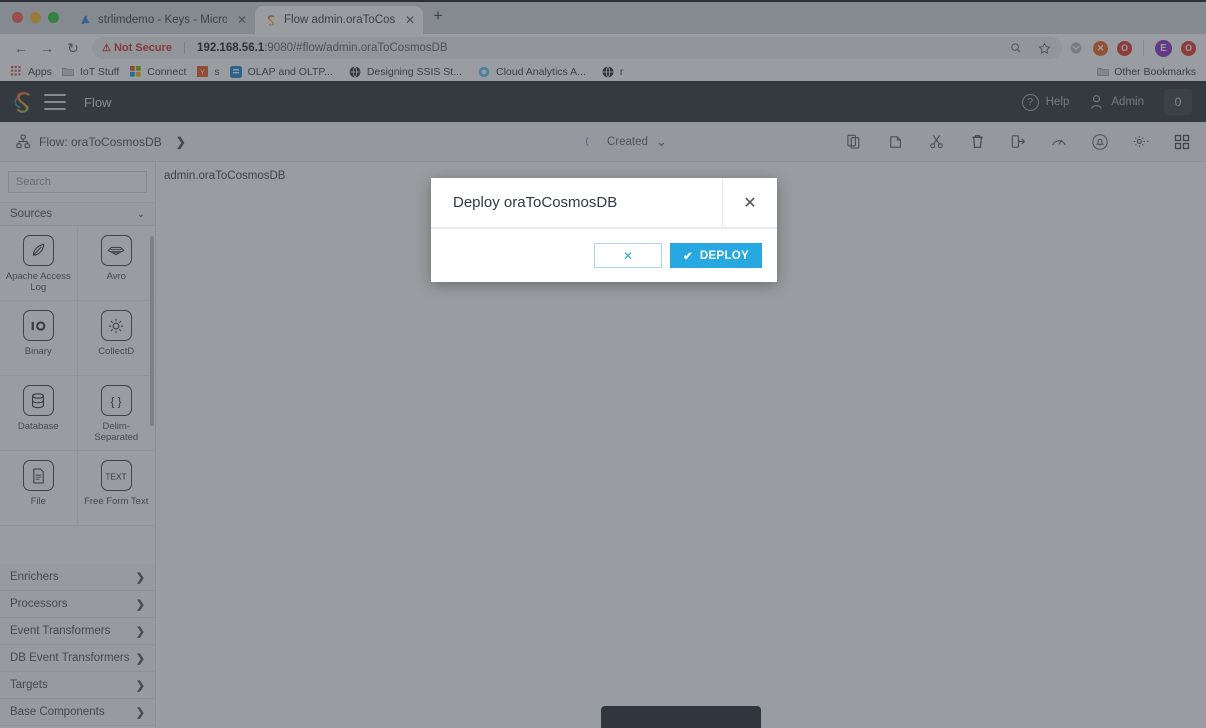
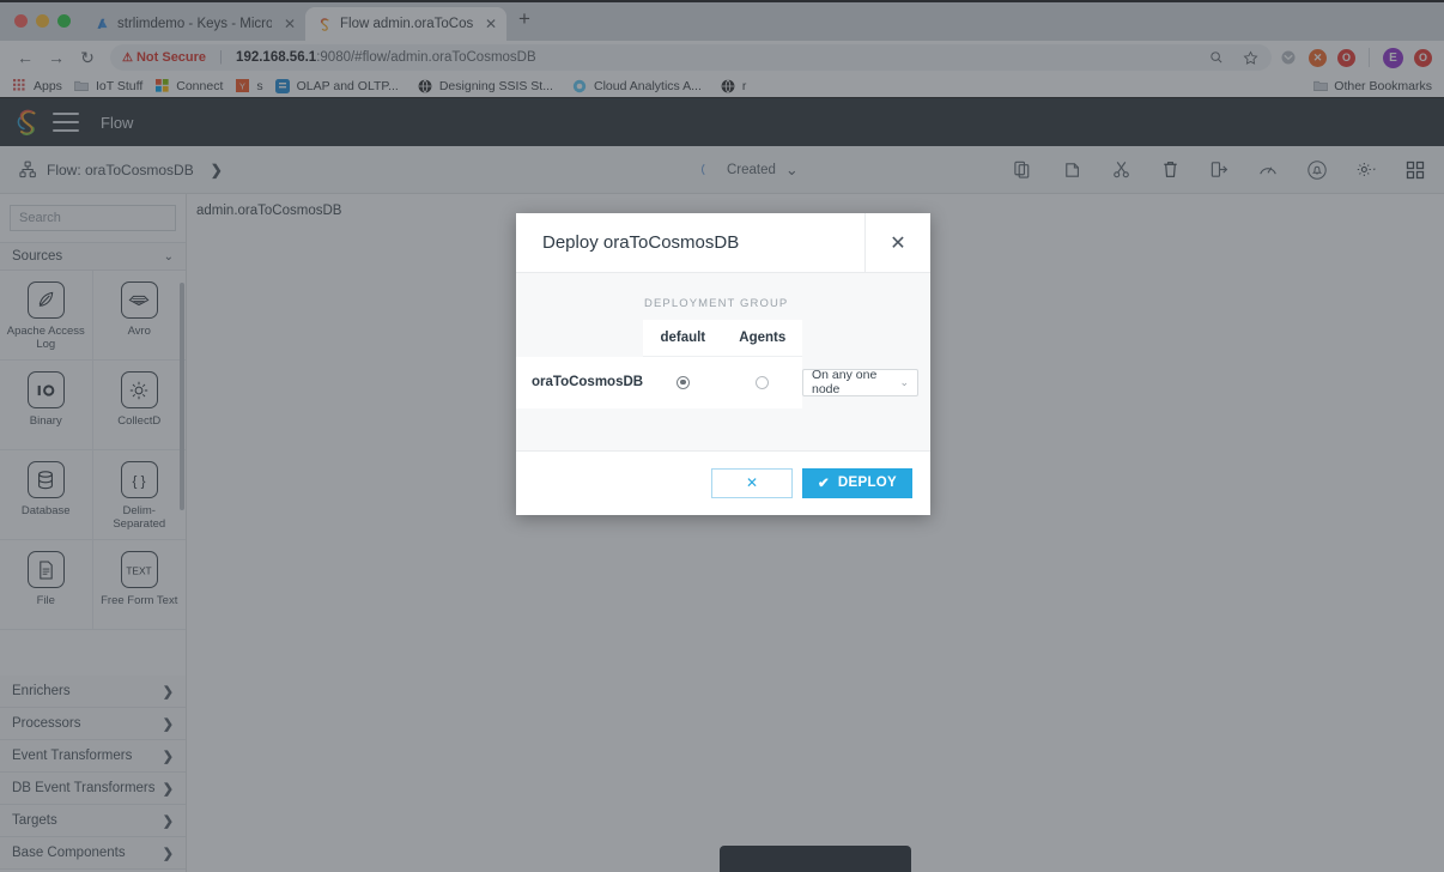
  strlimdemo - Keys - Micro
  ✕
  Flow admin.oraToCos
  ✕
  +
  ←
  →
  ↻
  ⚠
  Not Secure
  192.168.56.1:9080/#flow/admin.oraToCosmosDB
  ✕
  O
  E
  O
  Apps
  IoT Stuff
  Connect
  Y
  s
  OLAP and OLTP...
  Designing SSIS St...
  Cloud Analytics A...
  r
  Other Bookmarks
  Flow
- ?
- Help
- Admin
- 0
  Flow: oraToCosmosDB
  ❯
  Created
  ⌄
  Search
  Sources
  ⌄
  Apache Access Log
  Avro
  Binary
  CollectD
  Database
  { }
  Delim-Separated
  File
  TEXT
  Free Form Text
  Enrichers
  ❯
  Processors
  ❯
  Event Transformers
  ❯
  DB Event Transformers
  ❯
  Targets
  ❯
  Base Components
  ❯
  admin.oraToCosmosDB
  Deploy oraToCosmosDB
  ✕
+ DEPLOYMENT GROUP
+ 	default	Agents
+ oraToCosmosDB			On any one node ⌄
  ✕
  ✔
  DEPLOY
